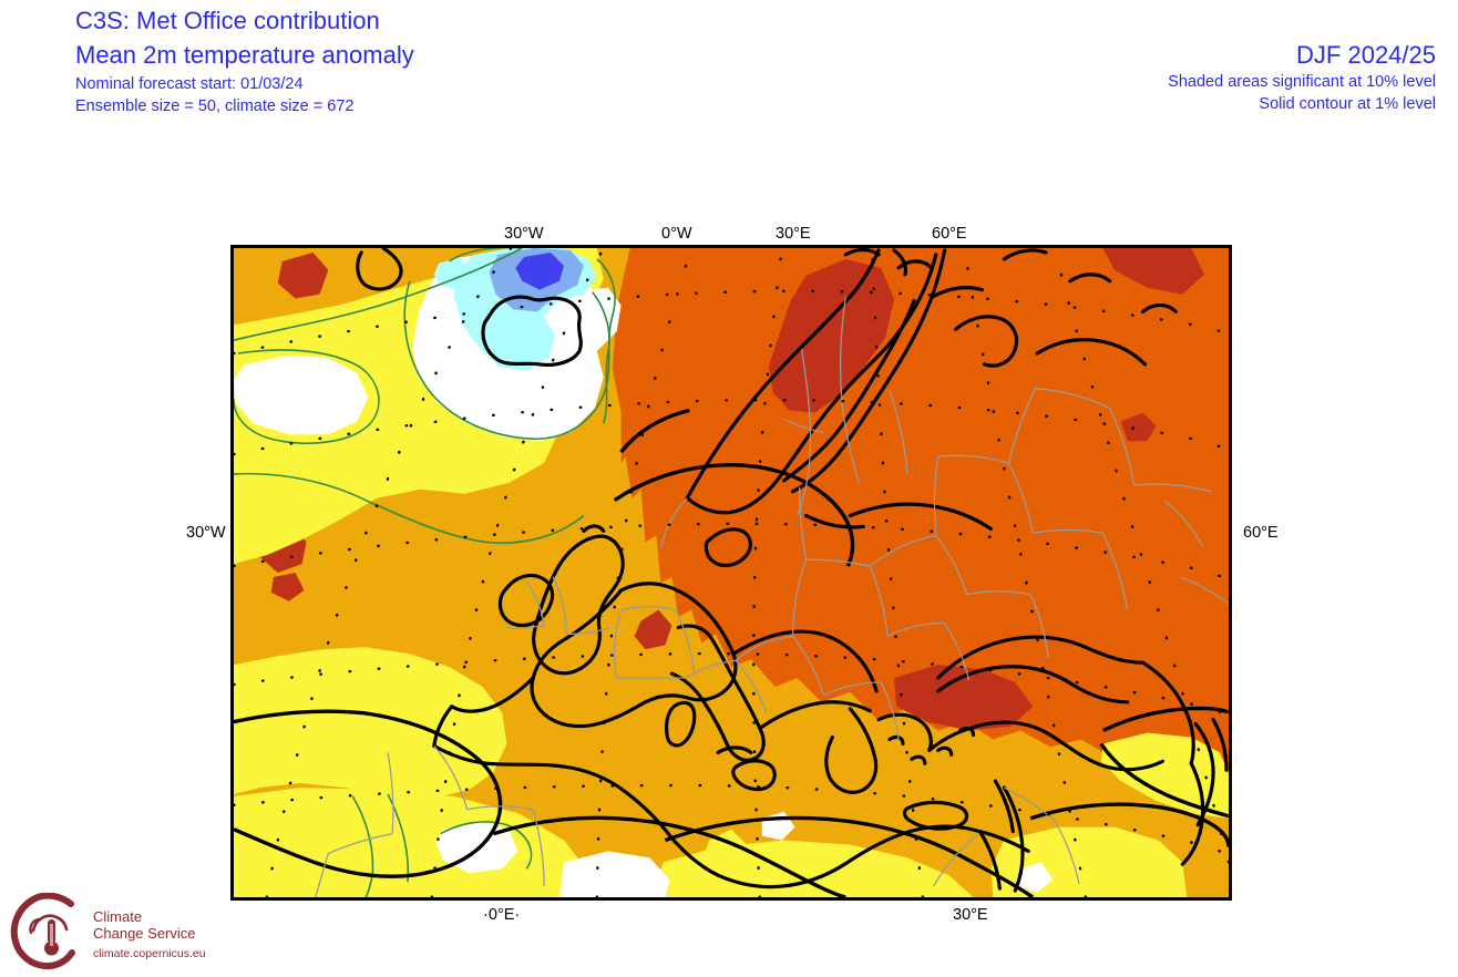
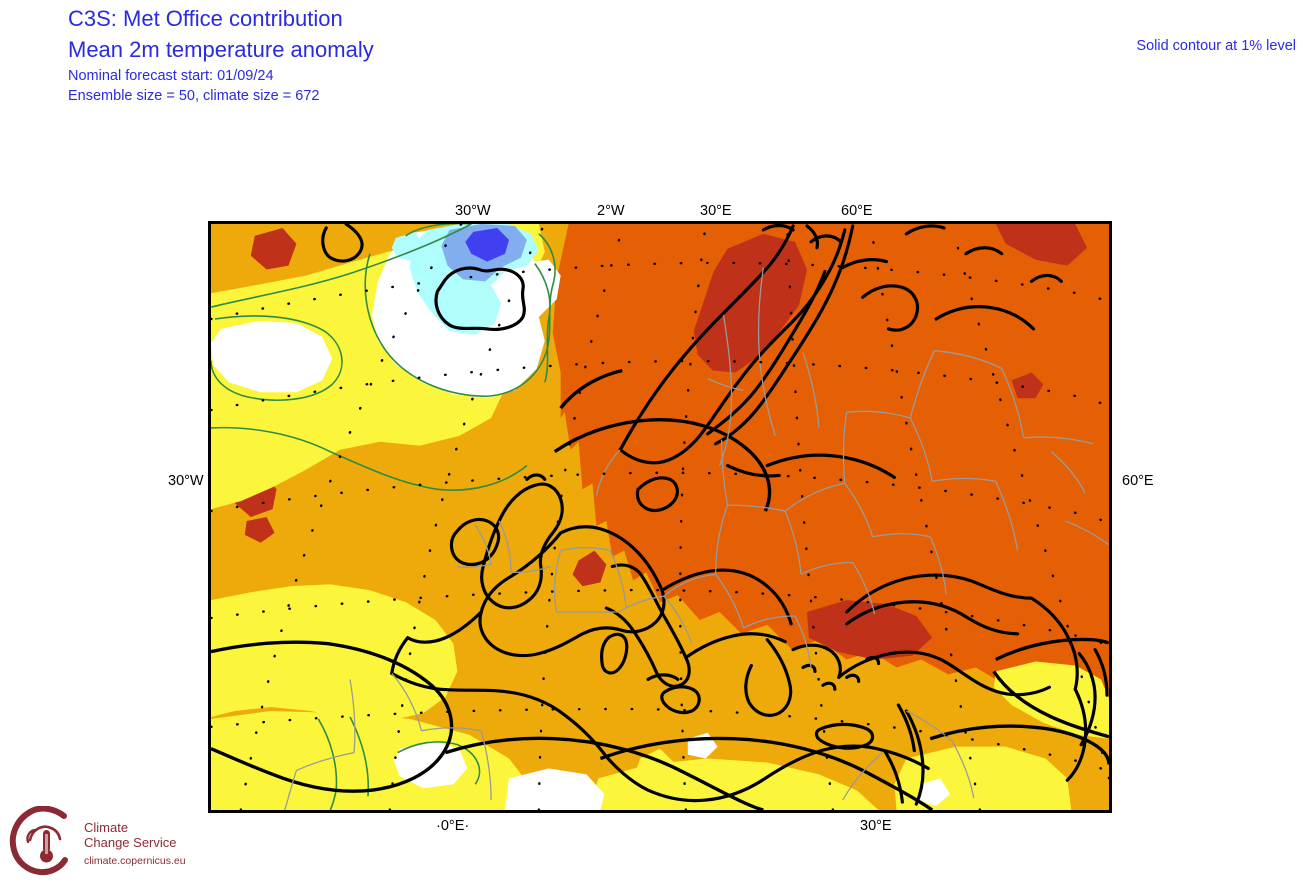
  C3S: Met Office contribution
  Mean 2m temperature anomaly
- Nominal forecast start: 01/03/24
+ Nominal forecast start: 01/09/24
  Ensemble size = 50, climate size = 672
- DJF 2024/25
- Shaded areas significant at 10% level
  Solid contour at 1% level
  30°W
- 0°W
+ 2°W
  30°E
  60°E
  ·0°E·
  30°E
  30°W
  60°E
  Climate
  Change Service
  climate.copernicus.eu
